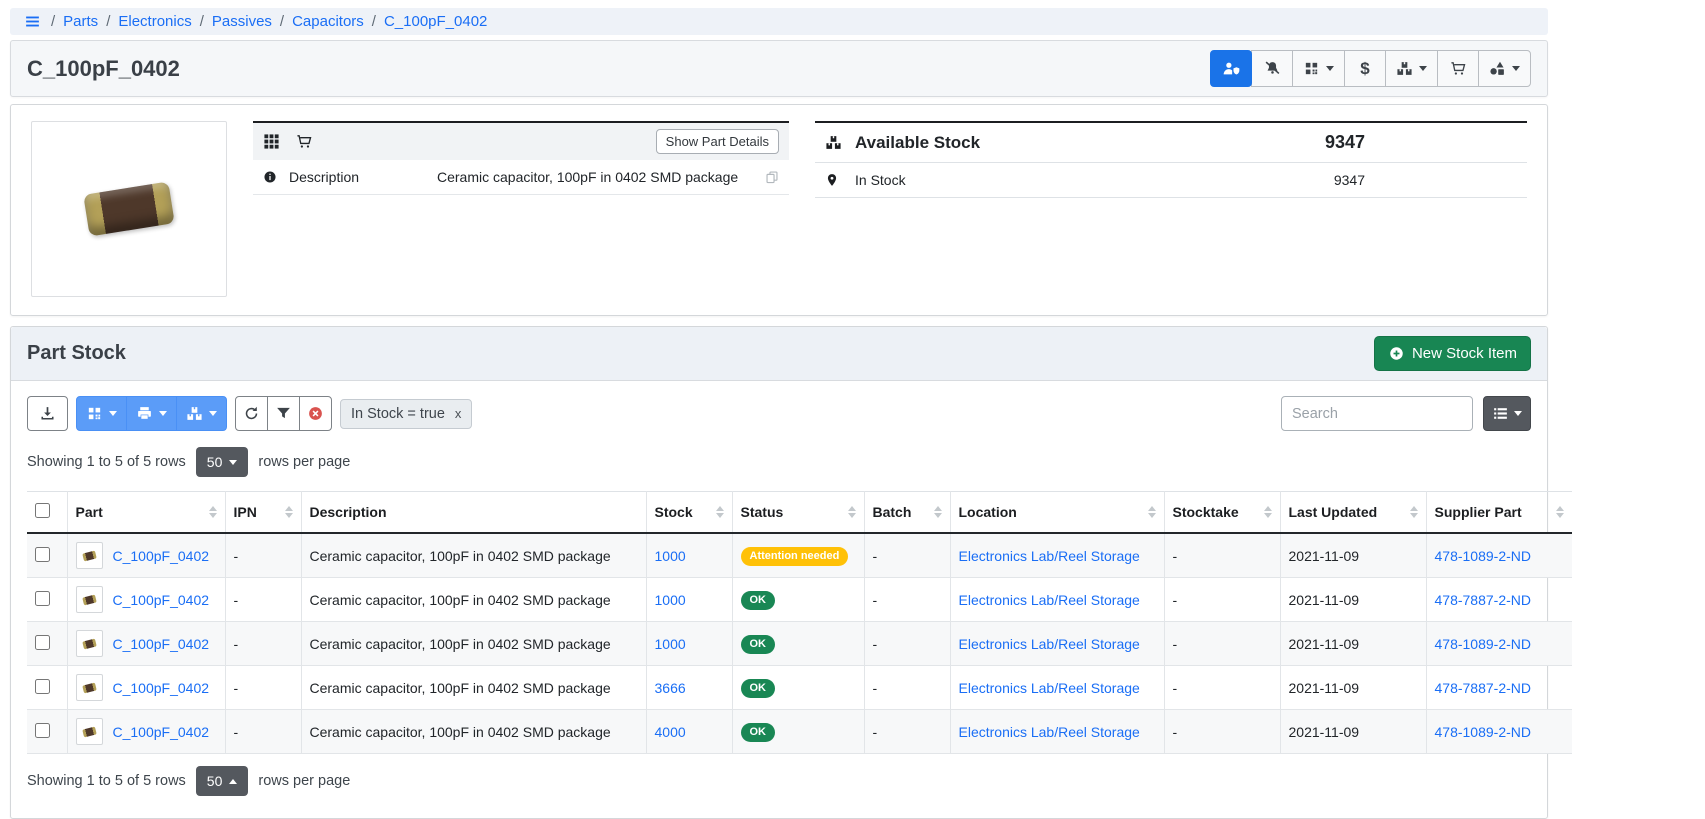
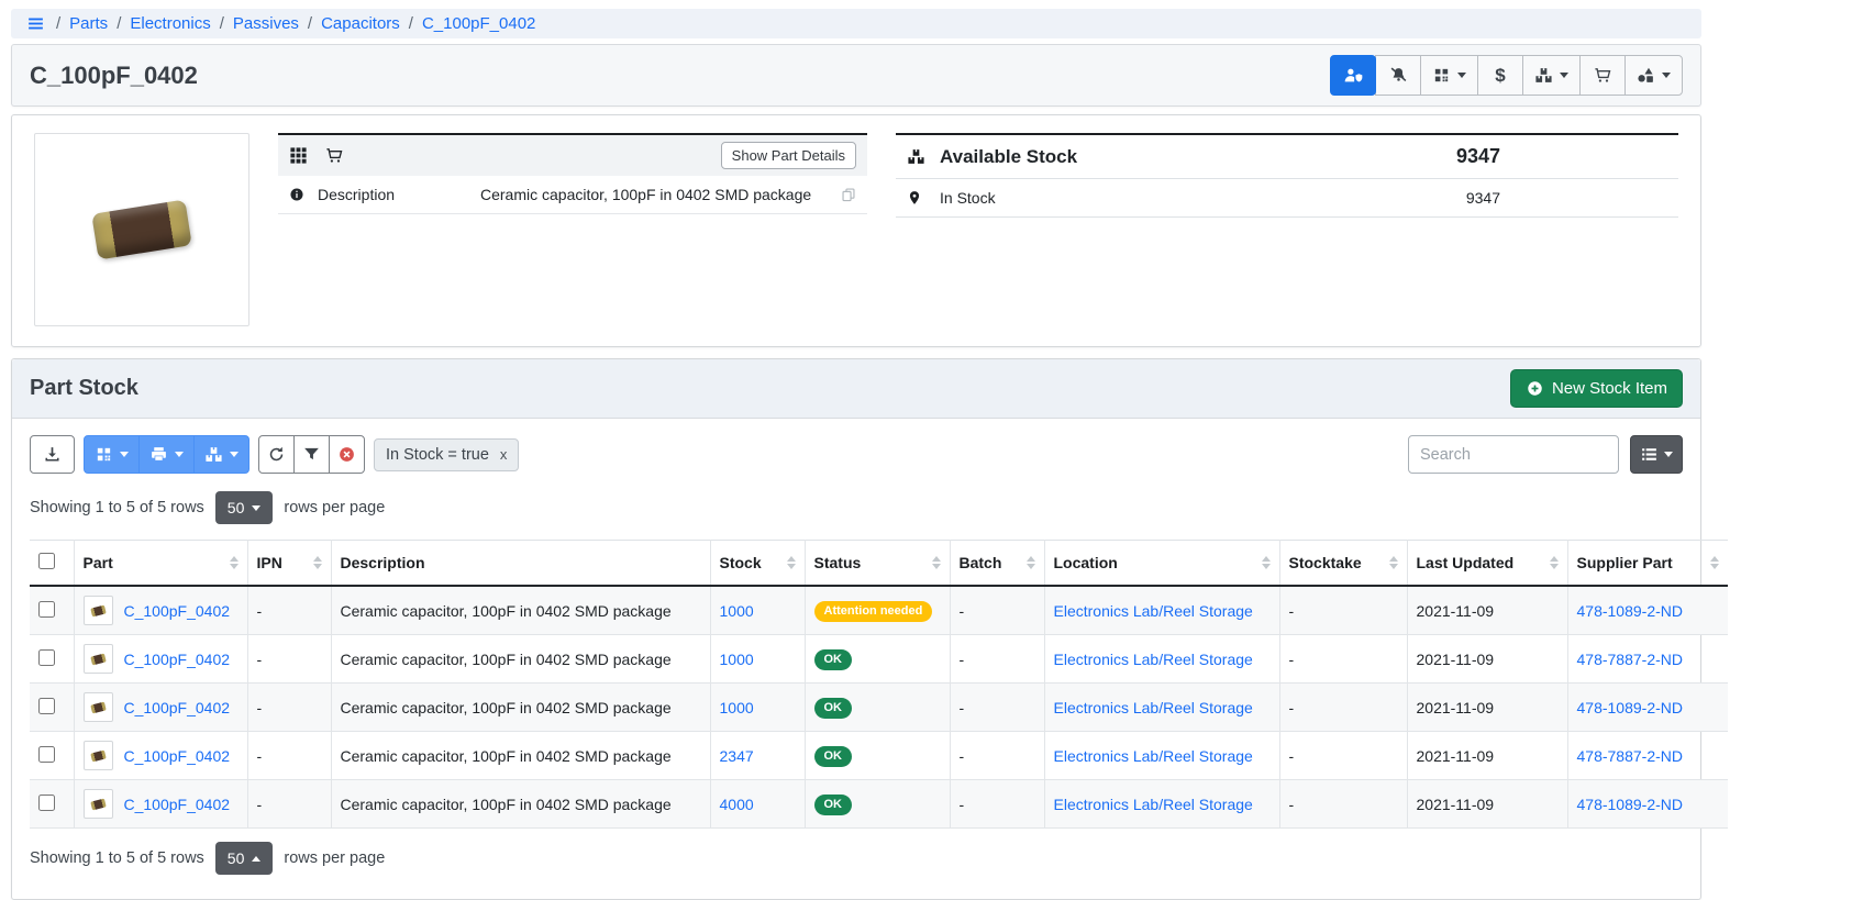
  /
  Parts
  /
  Electronics
  /
  Passives
  /
  Capacitors
  /
  C_100pF_0402
  C_100pF_0402
  $
  Show Part Details
  Description
  Ceramic capacitor, 100pF in 0402 SMD package
  Available Stock
  9347
  In Stock
  9347
  Part Stock
  New Stock Item
  In Stock = true
  x
  Search
  Showing 1 to 5 of 5 rows
  50
  rows per page
  	Part	IPN	Description	Stock	Status	Batch	Location	Stocktake	Last Updated	Supplier Part
  	C_100pF_0402	-	Ceramic capacitor, 100pF in 0402 SMD package	1000	Attention needed	-	Electronics Lab/Reel Storage	-	2021-11-09	478-1089-2-ND
  	C_100pF_0402	-	Ceramic capacitor, 100pF in 0402 SMD package	1000	OK	-	Electronics Lab/Reel Storage	-	2021-11-09	478-7887-2-ND
  	C_100pF_0402	-	Ceramic capacitor, 100pF in 0402 SMD package	1000	OK	-	Electronics Lab/Reel Storage	-	2021-11-09	478-1089-2-ND
- 	C_100pF_0402	-	Ceramic capacitor, 100pF in 0402 SMD package	3666	OK	-	Electronics Lab/Reel Storage	-	2021-11-09	478-7887-2-ND
+ 	C_100pF_0402	-	Ceramic capacitor, 100pF in 0402 SMD package	2347	OK	-	Electronics Lab/Reel Storage	-	2021-11-09	478-7887-2-ND
  	C_100pF_0402	-	Ceramic capacitor, 100pF in 0402 SMD package	4000	OK	-	Electronics Lab/Reel Storage	-	2021-11-09	478-1089-2-ND
  Showing 1 to 5 of 5 rows
  50
  rows per page
